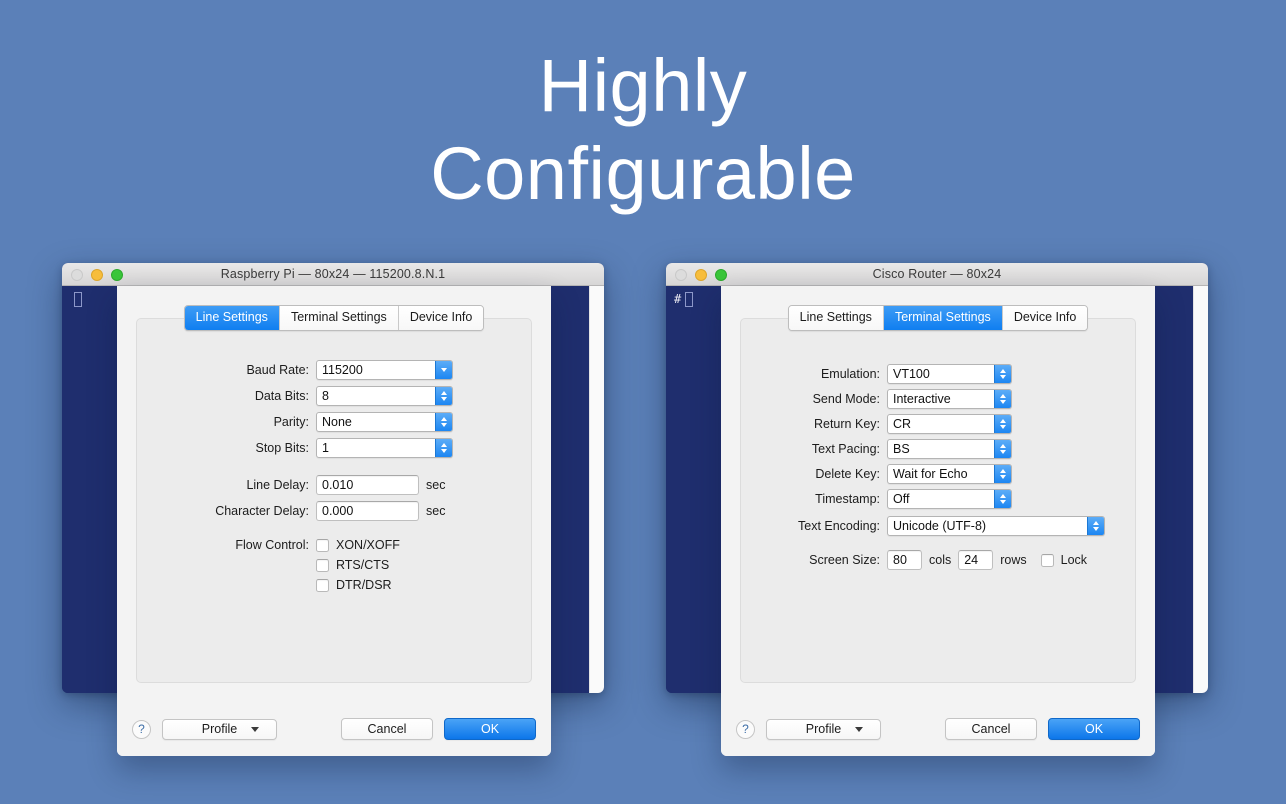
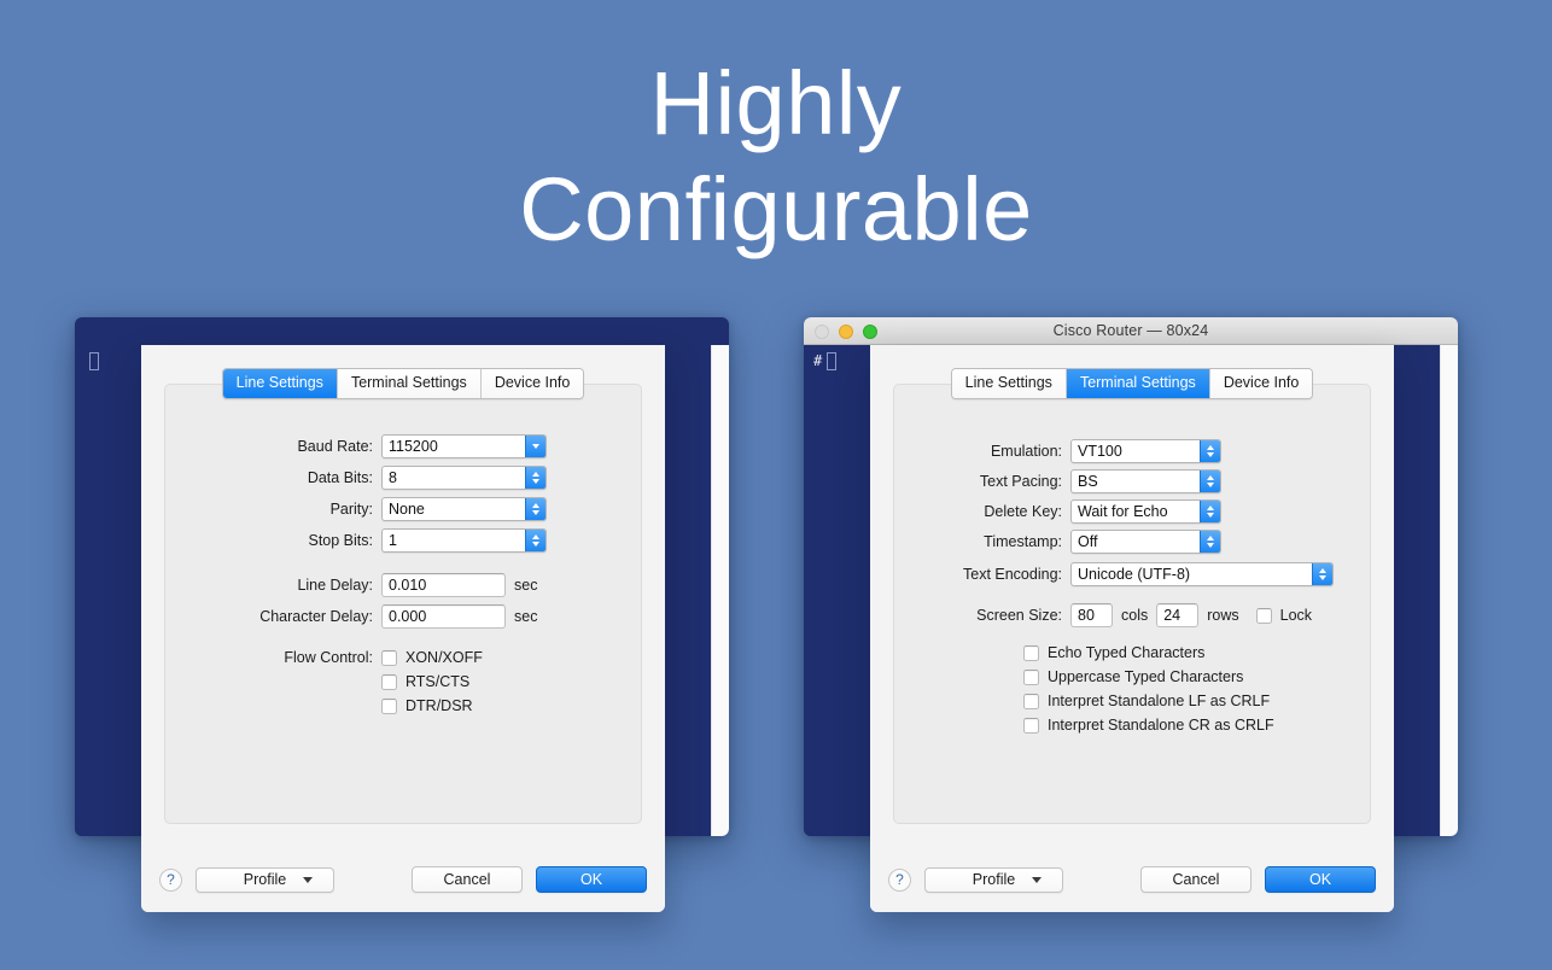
  Highly
  Configurable
- Raspberry Pi — 80x24 — 115200.8.N.1
  Line Settings
  Terminal Settings
  Device Info
  Baud Rate:
  115200
  Data Bits:
  8
  Parity:
  None
  Stop Bits:
  1
  Line Delay:
  0.010
  sec
  Character Delay:
  0.000
  sec
  Flow Control:
  XON/XOFF
  RTS/CTS
  DTR/DSR
  ?
  Profile
  Cancel
  OK
  Cisco Router — 80x24
  #
  Line Settings
  Terminal Settings
  Device Info
  Emulation:
  VT100
- Send Mode:
- Interactive
- Return Key:
- CR
  Text Pacing:
  BS
  Delete Key:
  Wait for Echo
  Timestamp:
  Off
  Text Encoding:
  Unicode (UTF-8)
  Screen Size:
  80
  cols
  24
  rows
  Lock
+ Echo Typed Characters
+ Uppercase Typed Characters
+ Interpret Standalone LF as CRLF
+ Interpret Standalone CR as CRLF
  ?
  Profile
  Cancel
  OK
